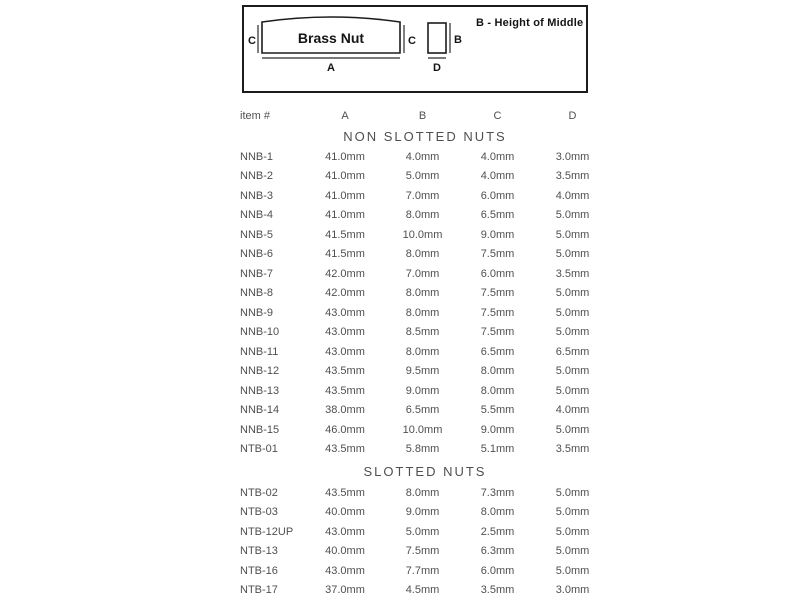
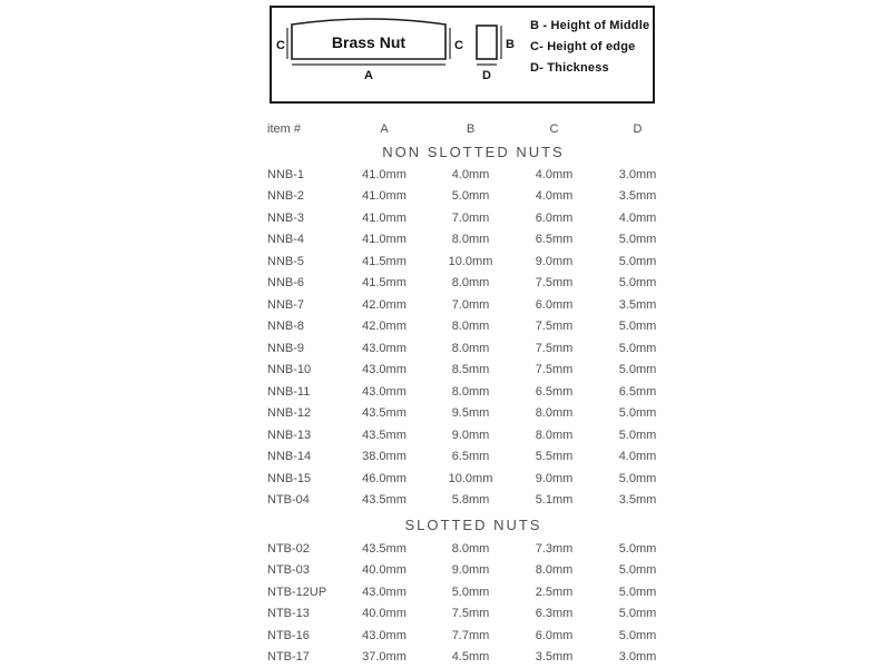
  Brass Nut
  C
  C
  A
  B
  D
  B - Height of Middle
+ C- Height of edge
+ D- Thickness
  item #
  A
  B
  C
  D
  NON SLOTTED NUTS
  NNB-1
  41.0mm
  4.0mm
  4.0mm
  3.0mm
  NNB-2
  41.0mm
  5.0mm
  4.0mm
  3.5mm
  NNB-3
  41.0mm
  7.0mm
  6.0mm
  4.0mm
  NNB-4
  41.0mm
  8.0mm
  6.5mm
  5.0mm
  NNB-5
  41.5mm
  10.0mm
  9.0mm
  5.0mm
  NNB-6
  41.5mm
  8.0mm
  7.5mm
  5.0mm
  NNB-7
  42.0mm
  7.0mm
  6.0mm
  3.5mm
  NNB-8
  42.0mm
  8.0mm
  7.5mm
  5.0mm
  NNB-9
  43.0mm
  8.0mm
  7.5mm
  5.0mm
  NNB-10
  43.0mm
  8.5mm
  7.5mm
  5.0mm
  NNB-11
  43.0mm
  8.0mm
  6.5mm
  6.5mm
  NNB-12
  43.5mm
  9.5mm
  8.0mm
  5.0mm
  NNB-13
  43.5mm
  9.0mm
  8.0mm
  5.0mm
  NNB-14
  38.0mm
  6.5mm
  5.5mm
  4.0mm
  NNB-15
  46.0mm
  10.0mm
  9.0mm
  5.0mm
- NTB-01
+ NTB-04
  43.5mm
  5.8mm
  5.1mm
  3.5mm
  SLOTTED NUTS
  NTB-02
  43.5mm
  8.0mm
  7.3mm
  5.0mm
  NTB-03
  40.0mm
  9.0mm
  8.0mm
  5.0mm
  NTB-12UP
  43.0mm
  5.0mm
  2.5mm
  5.0mm
  NTB-13
  40.0mm
  7.5mm
  6.3mm
  5.0mm
  NTB-16
  43.0mm
  7.7mm
  6.0mm
  5.0mm
  NTB-17
  37.0mm
  4.5mm
  3.5mm
  3.0mm
